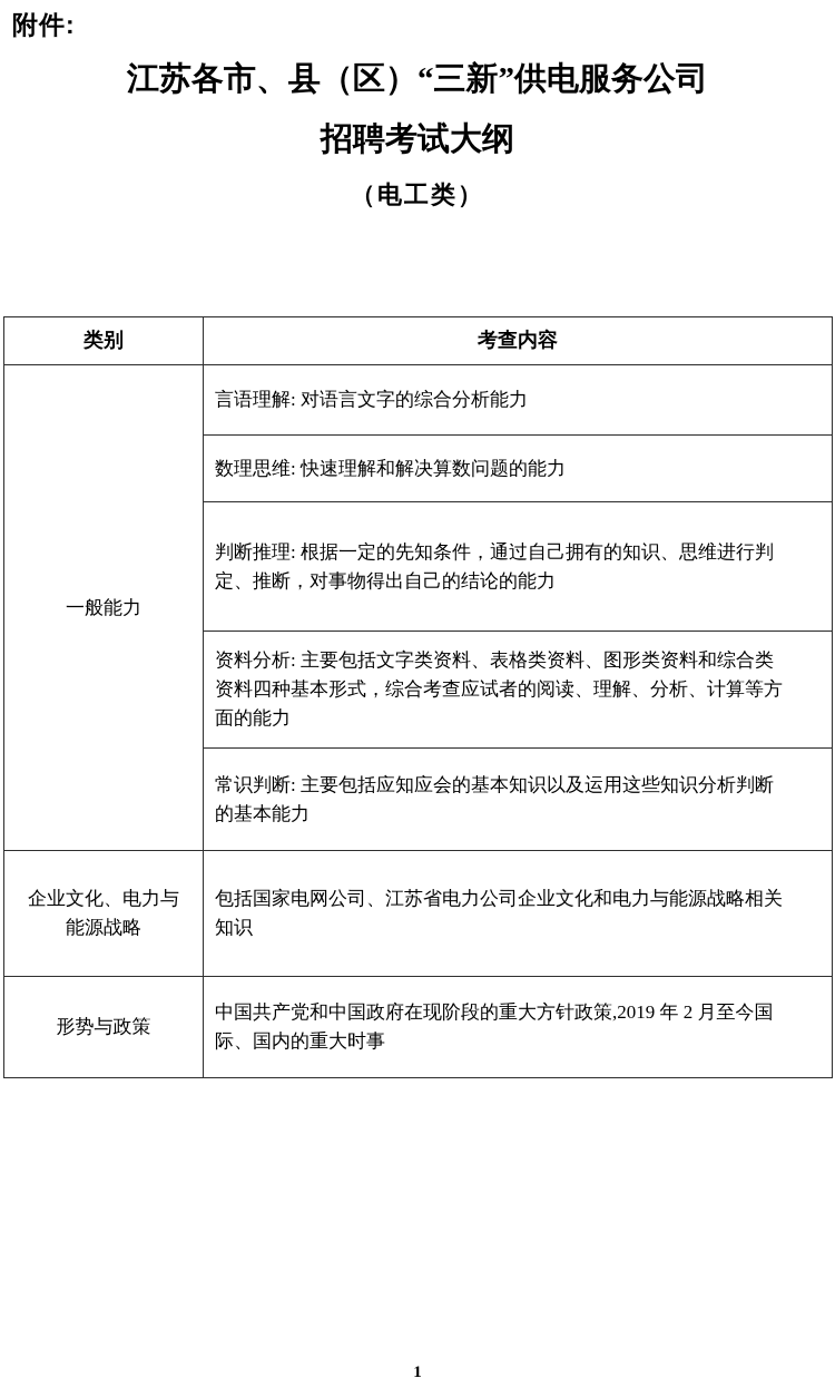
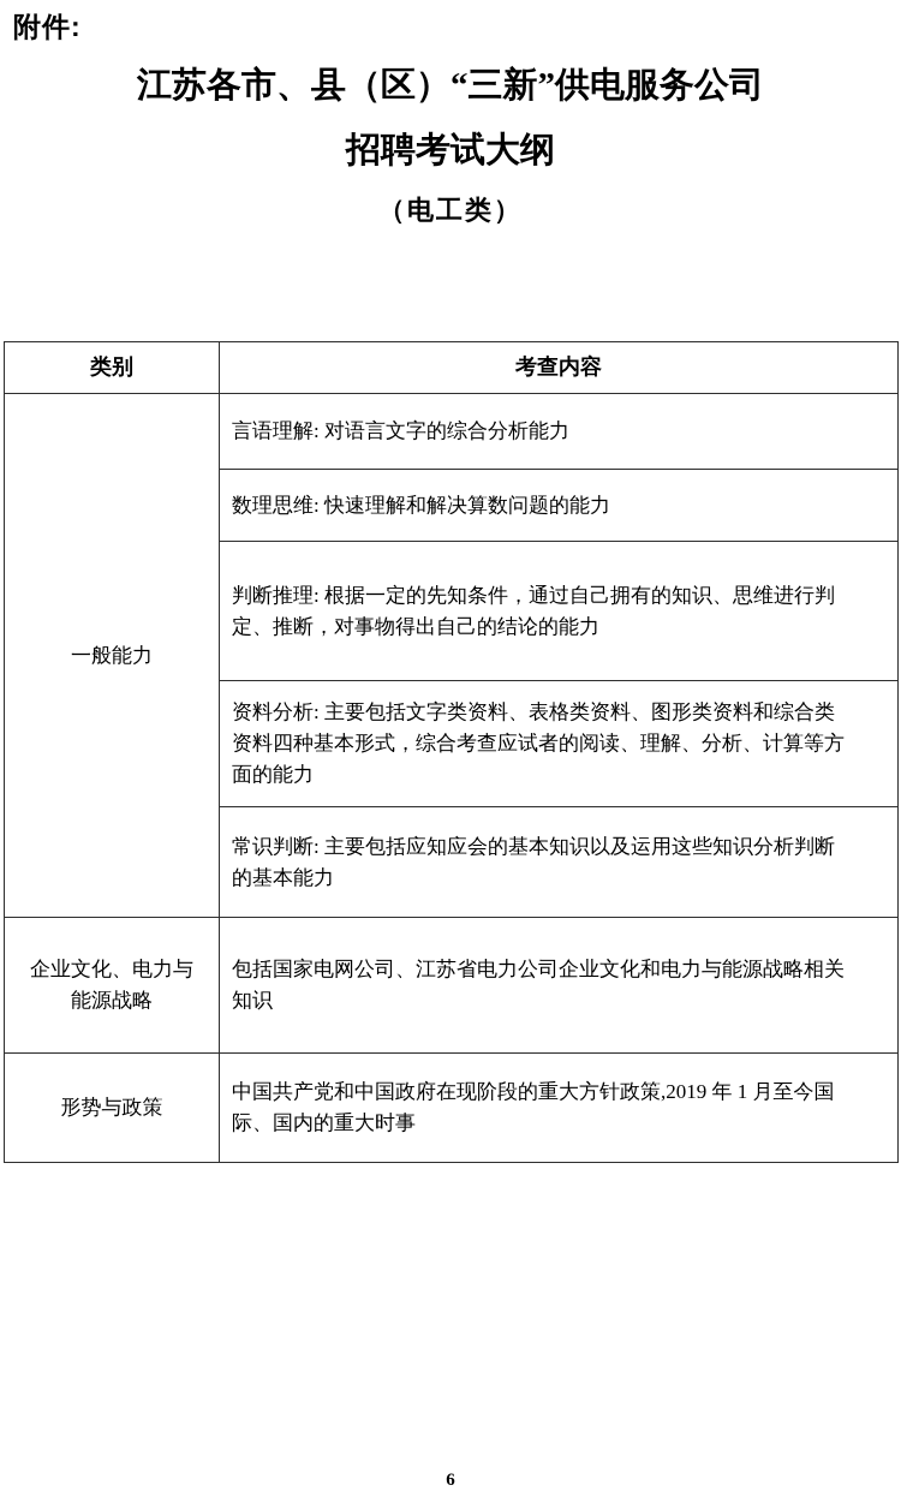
  附件:
  江苏各市、县（区）“三新”供电服务公司
  招聘考试大纲
  （电工类）
  类别	考查内容
  一般能力	言语理解: 对语言文字的综合分析能力
  数理思维: 快速理解和解决算数问题的能力
  判断推理: 根据一定的先知条件，通过自己拥有的知识、思维进行判 定、推断，对事物得出自己的结论的能力
  资料分析: 主要包括文字类资料、表格类资料、图形类资料和综合类 资料四种基本形式，综合考查应试者的阅读、理解、分析、计算等方 面的能力
  常识判断: 主要包括应知应会的基本知识以及运用这些知识分析判断 的基本能力
  企业文化、电力与 能源战略	包括国家电网公司、江苏省电力公司企业文化和电力与能源战略相关 知识
- 形势与政策	中国共产党和中国政府在现阶段的重大方针政策,2019 年 2 月至今国 际、国内的重大时事
+ 形势与政策	中国共产党和中国政府在现阶段的重大方针政策,2019 年 1 月至今国 际、国内的重大时事
- 1
+ 6
